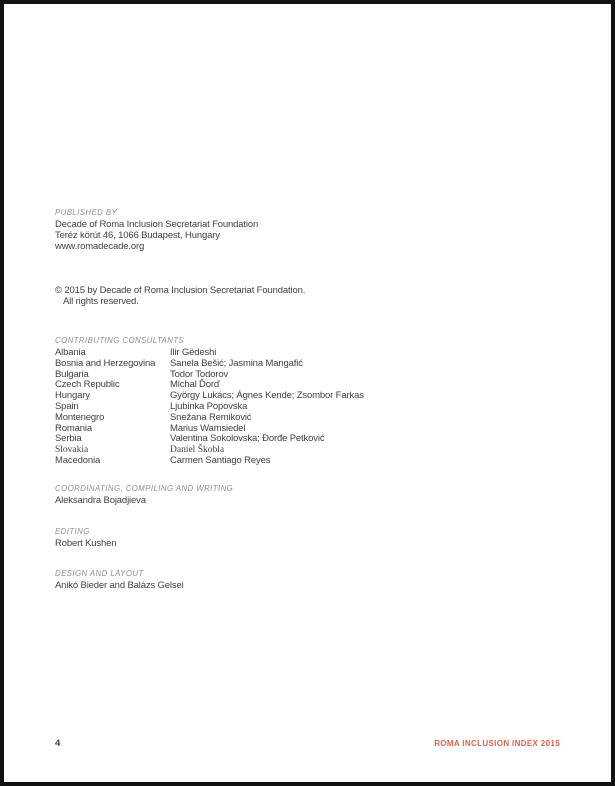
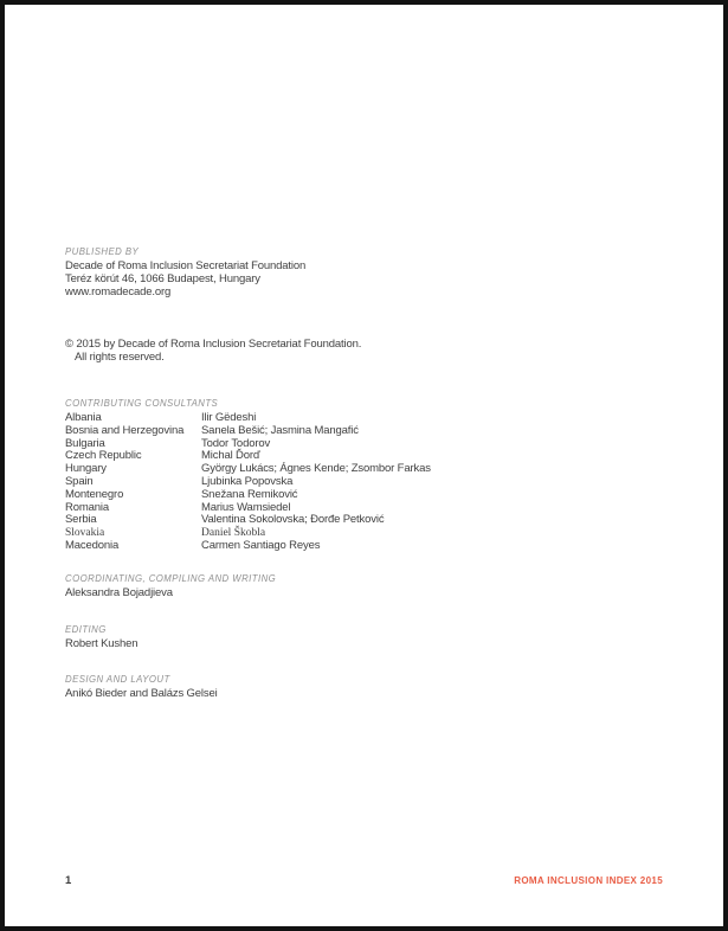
  PUBLISHED BY
  Decade of Roma Inclusion Secretariat Foundation
  Teréz körút 46, 1066 Budapest, Hungary
  www.romadecade.org
  © 2015 by Decade of Roma Inclusion Secretariat Foundation.
  All rights reserved.
  CONTRIBUTING CONSULTANTS
  Albania
  Ilir Gëdeshi
  Bosnia and Herzegovina
  Sanela Bešić; Jasmina Mangafić
  Bulgaria
  Todor Todorov
  Czech Republic
  Michal Ďorď
  Hungary
  György Lukács; Ágnes Kende; Zsombor Farkas
  Spain
  Ljubinka Popovska
  Montenegro
  Snežana Remiković
  Romania
  Marius Wamsiedel
  Serbia
  Valentina Sokolovska; Đorđe Petković
  Slovakia
  Daniel Škobla
  Macedonia
  Carmen Santiago Reyes
  COORDINATING, COMPILING AND WRITING
  Aleksandra Bojadjieva
  EDITING
  Robert Kushen
  DESIGN AND LAYOUT
  Anikó Bieder and Balázs Gelsei
- 4
+ 1
  ROMA INCLUSION INDEX 2015
